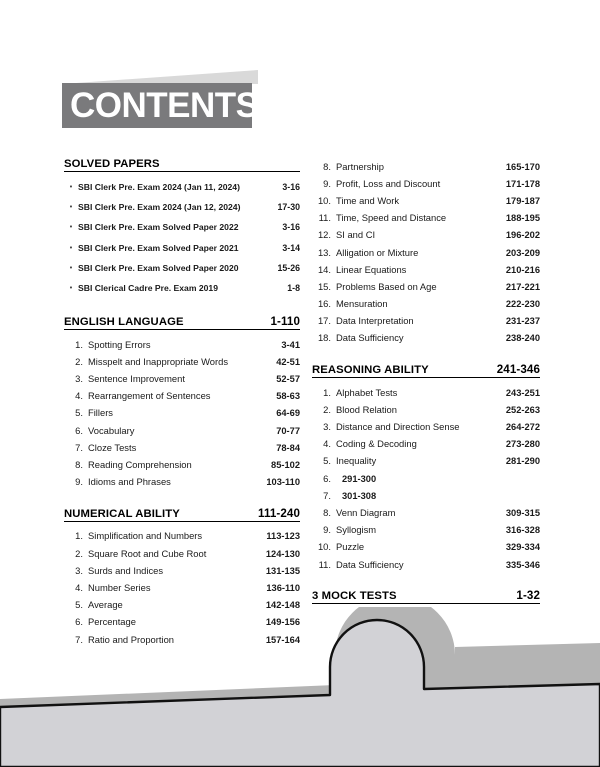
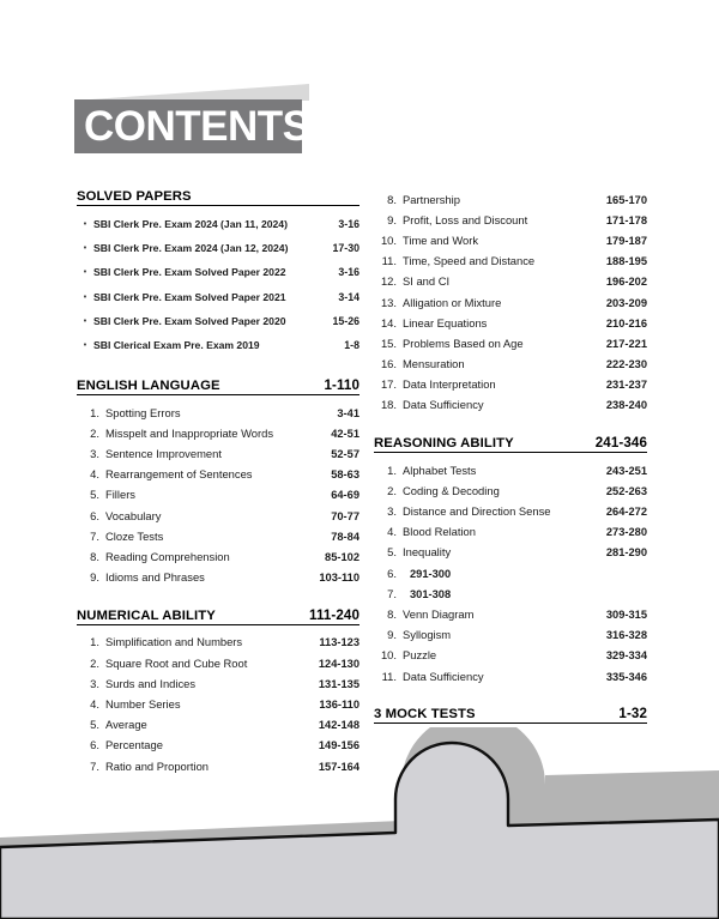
  CONTENTS
  SOLVED PAPERS
  SBI Clerk Pre. Exam 2024 (Jan 11, 2024)
  3-16
  SBI Clerk Pre. Exam 2024 (Jan 12, 2024)
  17-30
  SBI Clerk Pre. Exam Solved Paper 2022
  3-16
  SBI Clerk Pre. Exam Solved Paper 2021
  3-14
  SBI Clerk Pre. Exam Solved Paper 2020
  15-26
- SBI Clerical Cadre Pre. Exam 2019
+ SBI Clerical Exam Pre. Exam 2019
  1-8
  ENGLISH LANGUAGE
  1-110
  1.
  Spotting Errors
  3-41
  2.
  Misspelt and Inappropriate Words
  42-51
  3.
  Sentence Improvement
  52-57
  4.
  Rearrangement of Sentences
  58-63
  5.
  Fillers
  64-69
  6.
  Vocabulary
  70-77
  7.
  Cloze Tests
  78-84
  8.
  Reading Comprehension
  85-102
  9.
  Idioms and Phrases
  103-110
  NUMERICAL ABILITY
  111-240
  1.
  Simplification and Numbers
  113-123
  2.
  Square Root and Cube Root
  124-130
  3.
  Surds and Indices
  131-135
  4.
  Number Series
  136-110
  5.
  Average
  142-148
  6.
  Percentage
  149-156
  7.
  Ratio and Proportion
  157-164
  8.
  Partnership
  165-170
  9.
  Profit, Loss and Discount
  171-178
  10.
  Time and Work
  179-187
  11.
  Time, Speed and Distance
  188-195
  12.
  SI and CI
  196-202
  13.
  Alligation or Mixture
  203-209
  14.
  Linear Equations
  210-216
  15.
  Problems Based on Age
  217-221
  16.
  Mensuration
  222-230
  17.
  Data Interpretation
  231-237
  18.
  Data Sufficiency
  238-240
  REASONING ABILITY
  241-346
  1.
  Alphabet Tests
  243-251
  2.
- Blood Relation
+ Coding & Decoding
  252-263
  3.
  Distance and Direction Sense
  264-272
  4.
- Coding & Decoding
+ Blood Relation
  273-280
  5.
  Inequality
  281-290
  6.
  291-300
  7.
  301-308
  8.
  Venn Diagram
  309-315
  9.
  Syllogism
  316-328
  10.
  Puzzle
  329-334
  11.
  Data Sufficiency
  335-346
  3 MOCK TESTS
  1-32
